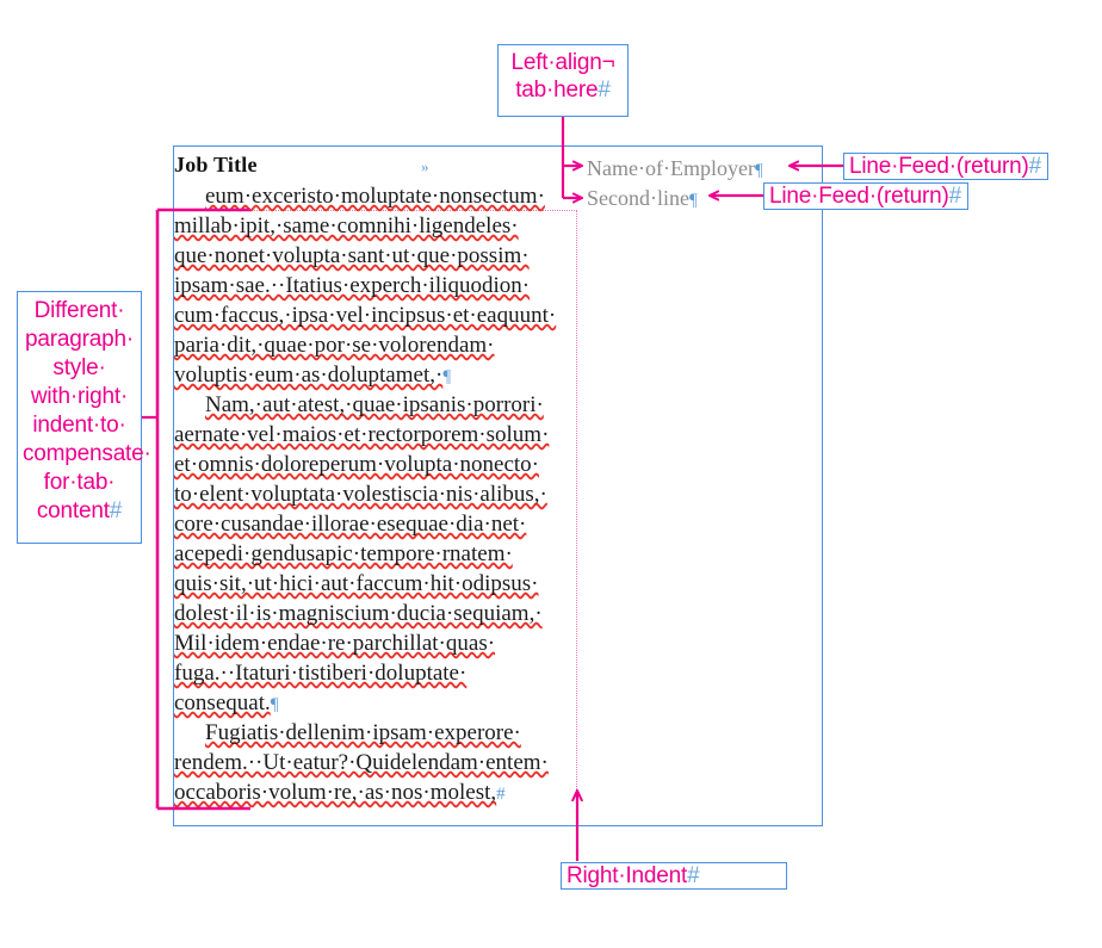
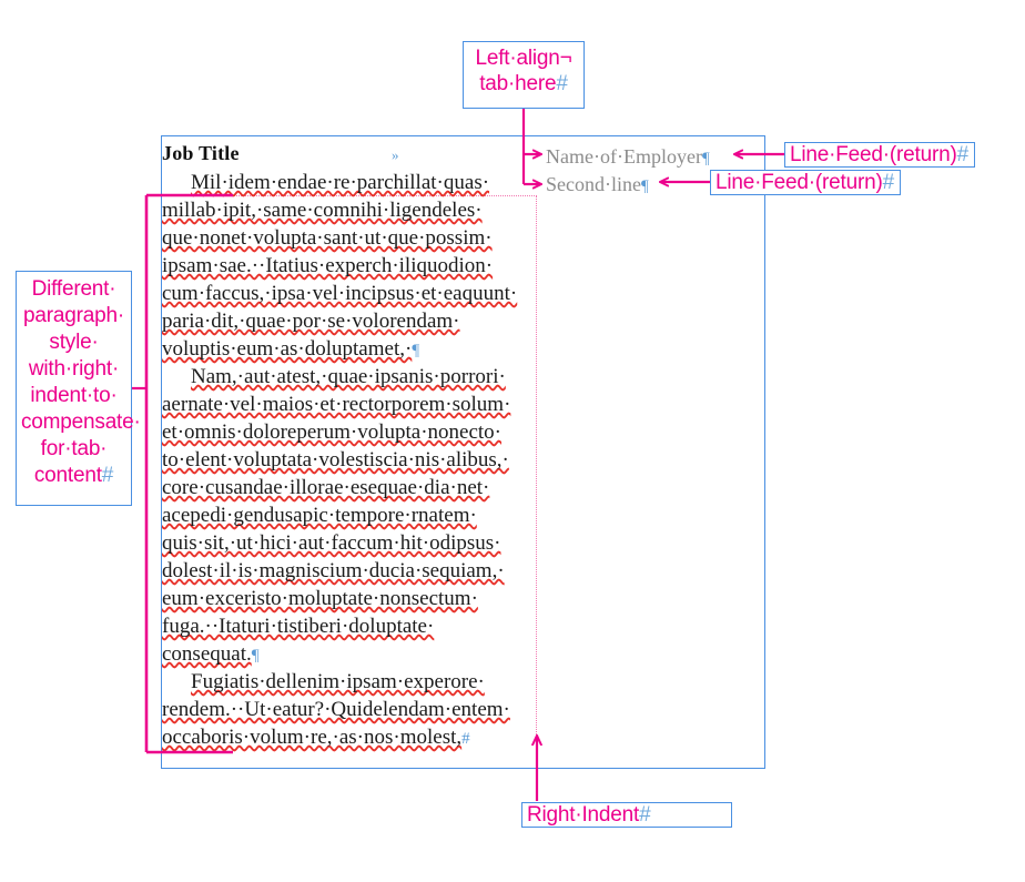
  Job Title
  »
  Name·of·Employer¶
  Second·line¶
- eum·exceristo·moluptate·nonsectum·
+ Mil·idem·endae·re·parchillat·quas·
  millab·ipit,·same·comnihi·ligendeles·
  que·nonet·volupta·sant·ut·que·possim·
  ipsam·sae.··Itatius·experch·iliquodion·
  cum·faccus,·ipsa·vel·incipsus·et·eaquunt·
  paria·dit,·quae·por·se·volorendam·
  voluptis·eum·as·doluptamet,·¶
  Nam,·aut·atest,·quae·ipsanis·porrori·
  aernate·vel·maios·et·rectorporem·solum·
  et·omnis·doloreperum·volupta·nonecto·
  to·elent·voluptata·volestiscia·nis·alibus,·
  core·cusandae·illorae·esequae·dia·net·
  acepedi·gendusapic·tempore·rnatem·
  quis·sit,·ut·hici·aut·faccum·hit·odipsus·
  dolest·il·is·magniscium·ducia·sequiam,·
- Mil·idem·endae·re·parchillat·quas·
+ eum·exceristo·moluptate·nonsectum·
  fuga.··Itaturi·tistiberi·doluptate·
  consequat.¶
  Fugiatis·dellenim·ipsam·experore·
  rendem.··Ut·eatur?·Quidelendam·entem·
  occaboris·volum·re,·as·nos·molest,#
  Left·align¬
  tab·here#
  Different·
  paragraph·
  style·
  with·right·
  indent·to·
  compensate·
  for·tab·
  content#
  Line·Feed·(return)#
  Line·Feed·(return)#
  Right·Indent#
